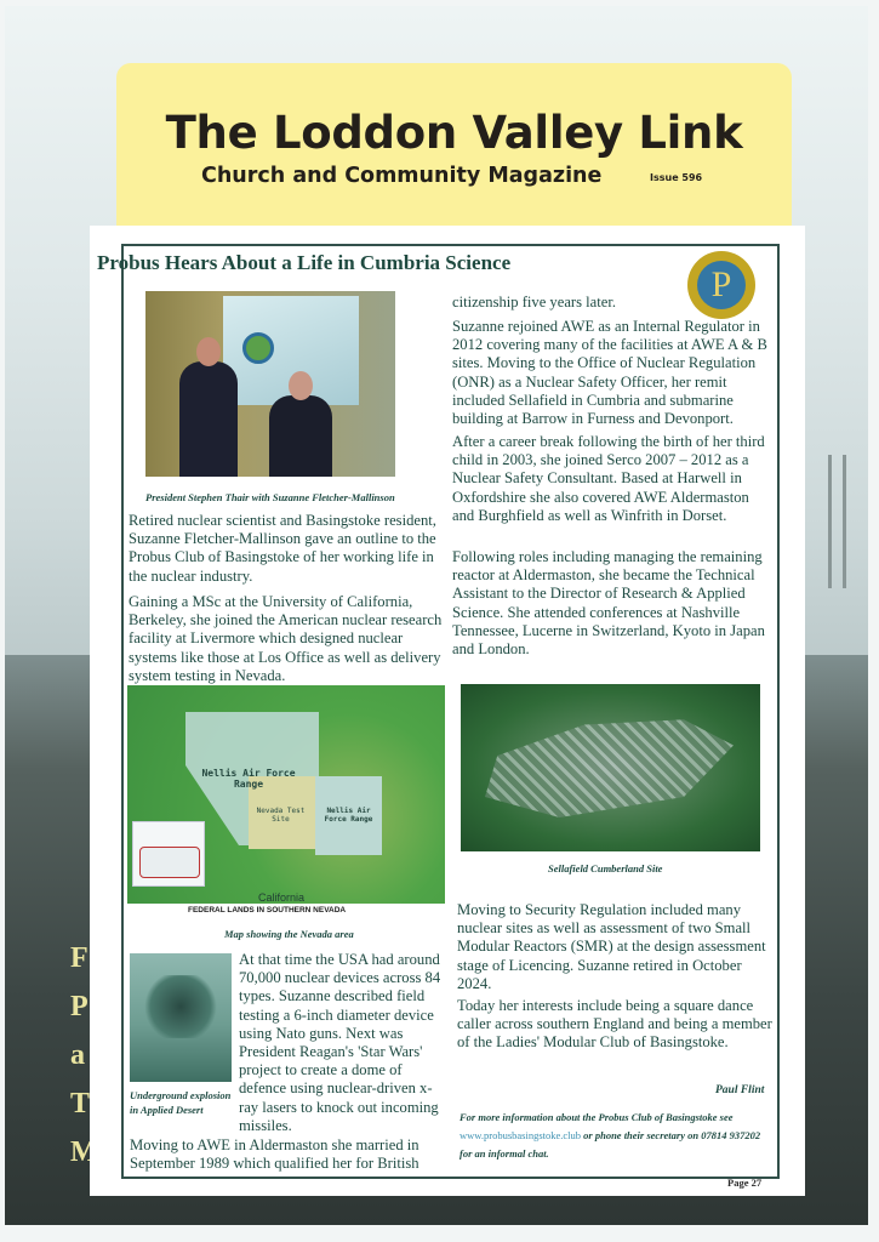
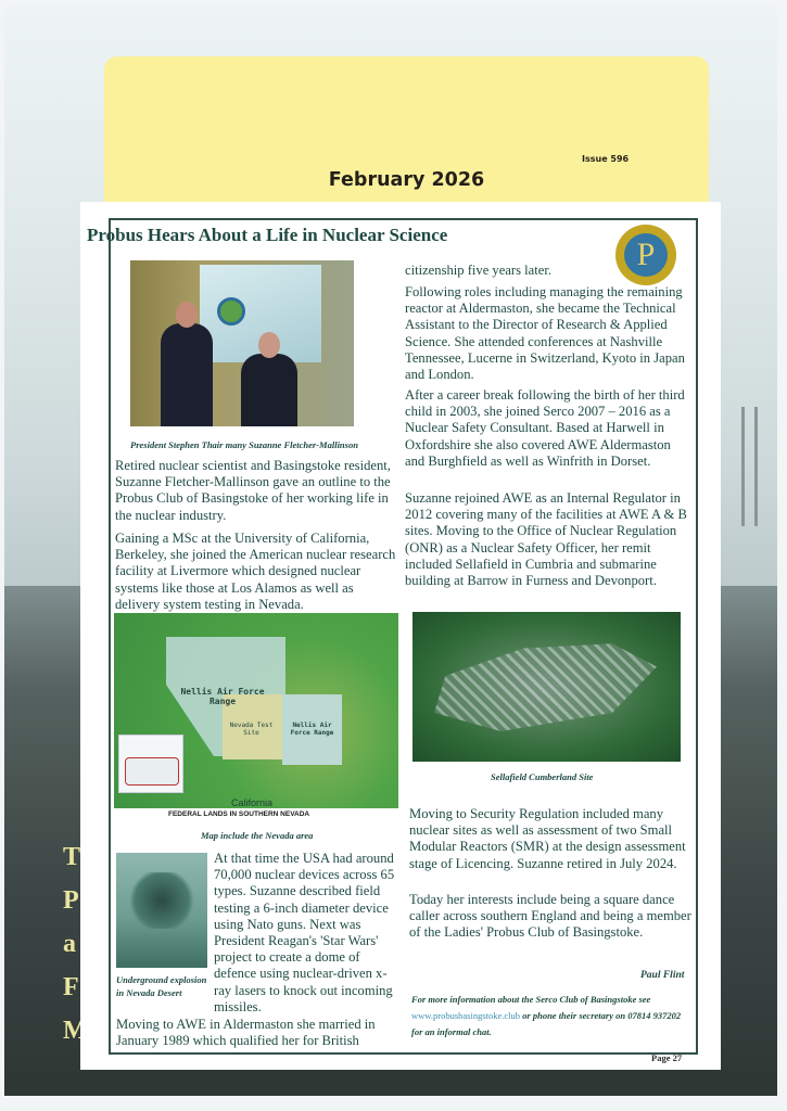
- F
+ T
  P
  a
- T
+ F
  M
- The Loddon Valley Link
- Church and Community Magazine
  Issue 596
+ February 2026
- Probus Hears About a Life in Cumbria Science
+ Probus Hears About a Life in Nuclear Science
  P
- President Stephen Thair with Suzanne Fletcher-Mallinson
+ President Stephen Thair many Suzanne Fletcher-Mallinson
  Retired nuclear scientist and Basingstoke resident, Suzanne Fletcher-Mallinson gave an outline to the Probus Club of Basingstoke of her working life in the nuclear industry.
- Gaining a MSc at the University of California, Berkeley, she joined the American nuclear research facility at Livermore which designed nuclear systems like those at Los Office as well as delivery system testing in Nevada.
+ Gaining a MSc at the University of California, Berkeley, she joined the American nuclear research facility at Livermore which designed nuclear systems like those at Los Alamos as well as delivery system testing in Nevada.
  citizenship five years later.
- Suzanne rejoined AWE as an Internal Regulator in 2012 covering many of the facilities at AWE A & B sites. Moving to the Office of Nuclear Regulation (ONR) as a Nuclear Safety Officer, her remit included Sellafield in Cumbria and submarine building at Barrow in Furness and Devonport.
+ Following roles including managing the remaining reactor at Aldermaston, she became the Technical Assistant to the Director of Research & Applied Science. She attended conferences at Nashville Tennessee, Lucerne in Switzerland, Kyoto in Japan and London.
- After a career break following the birth of her third child in 2003, she joined Serco 2007 – 2012 as a Nuclear Safety Consultant. Based at Harwell in Oxfordshire she also covered AWE Aldermaston and Burghfield as well as Winfrith in Dorset.
+ After a career break following the birth of her third child in 2003, she joined Serco 2007 – 2016 as a Nuclear Safety Consultant. Based at Harwell in Oxfordshire she also covered AWE Aldermaston and Burghfield as well as Winfrith in Dorset.
- Following roles including managing the remaining reactor at Aldermaston, she became the Technical Assistant to the Director of Research & Applied Science. She attended conferences at Nashville Tennessee, Lucerne in Switzerland, Kyoto in Japan and London.
+ Suzanne rejoined AWE as an Internal Regulator in 2012 covering many of the facilities at AWE A & B sites. Moving to the Office of Nuclear Regulation (ONR) as a Nuclear Safety Officer, her remit included Sellafield in Cumbria and submarine building at Barrow in Furness and Devonport.
  Nellis Air Force Range
  California
- Map showing the Nevada area
+ Map include the Nevada area
  Sellafield Cumberland Site
- Underground explosion in Applied Desert
+ Underground explosion in Nevada Desert
- At that time the USA had around 70,000 nuclear devices across 84 types. Suzanne described field testing a 6-inch diameter device using Nato guns. Next was President Reagan's 'Star Wars' project to create a dome of defence using nuclear-driven x-ray lasers to knock out incoming missiles.
+ At that time the USA had around 70,000 nuclear devices across 65 types. Suzanne described field testing a 6-inch diameter device using Nato guns. Next was President Reagan's 'Star Wars' project to create a dome of defence using nuclear-driven x-ray lasers to knock out incoming missiles.
- Moving to AWE in Aldermaston she married in September 1989 which qualified her for British
+ Moving to AWE in Aldermaston she married in January 1989 which qualified her for British
- Moving to Security Regulation included many nuclear sites as well as assessment of two Small Modular Reactors (SMR) at the design assessment stage of Licencing. Suzanne retired in October 2024.
+ Moving to Security Regulation included many nuclear sites as well as assessment of two Small Modular Reactors (SMR) at the design assessment stage of Licencing. Suzanne retired in July 2024.
- Today her interests include being a square dance caller across southern England and being a member of the Ladies' Modular Club of Basingstoke.
+ Today her interests include being a square dance caller across southern England and being a member of the Ladies' Probus Club of Basingstoke.
  Paul Flint
- For more information about the Probus Club of Basingstoke see www.probusbasingstoke.club or phone their secretary on 07814 937202 for an informal chat.
+ For more information about the Serco Club of Basingstoke see www.probusbasingstoke.club or phone their secretary on 07814 937202 for an informal chat.
  Page 27
